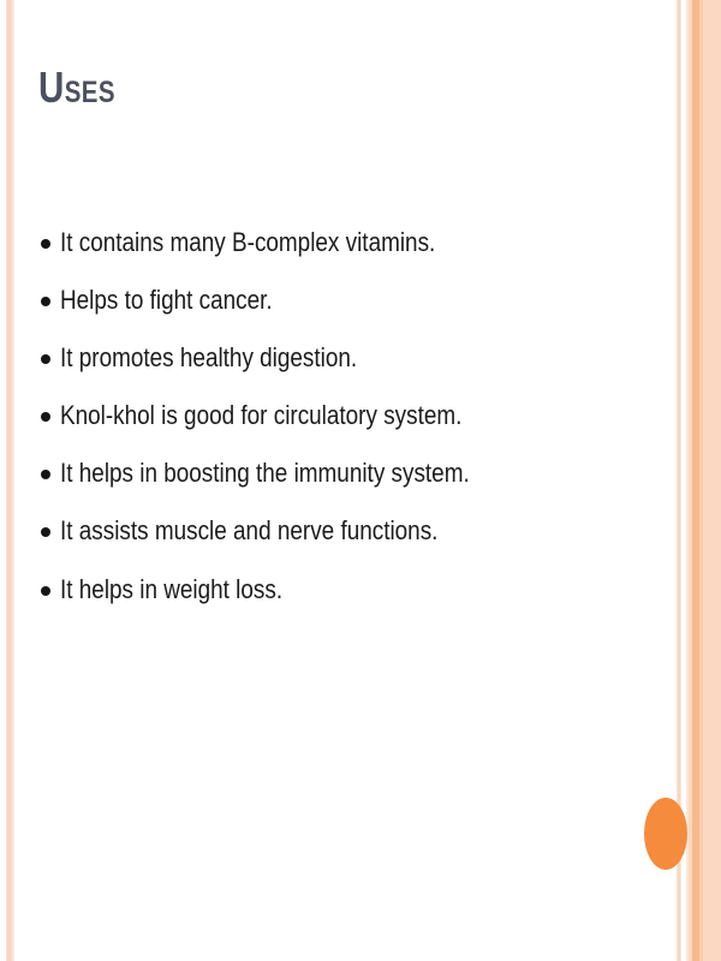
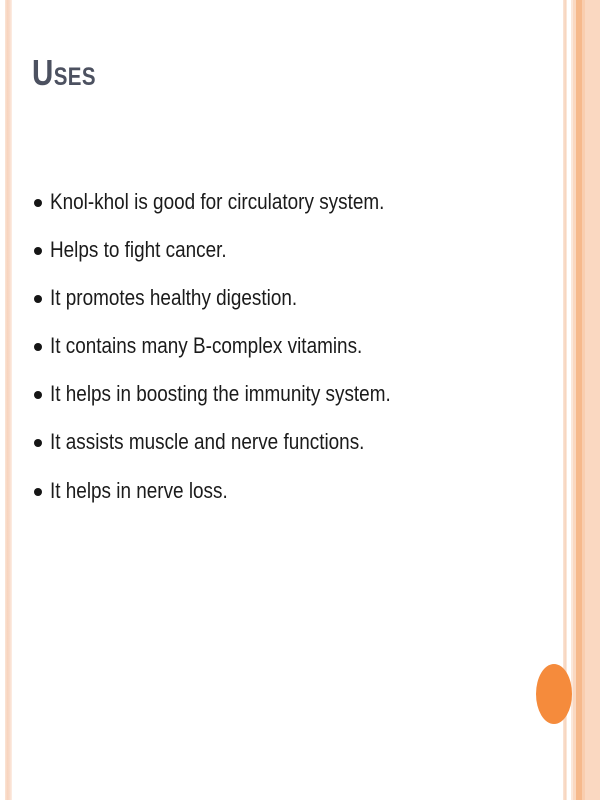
  Uses
- It contains many B-complex vitamins.
+ Knol-khol is good for circulatory system.
  Helps to fight cancer.
  It promotes healthy digestion.
- Knol-khol is good for circulatory system.
+ It contains many B-complex vitamins.
  It helps in boosting the immunity system.
  It assists muscle and nerve functions.
- It helps in weight loss.
+ It helps in nerve loss.
